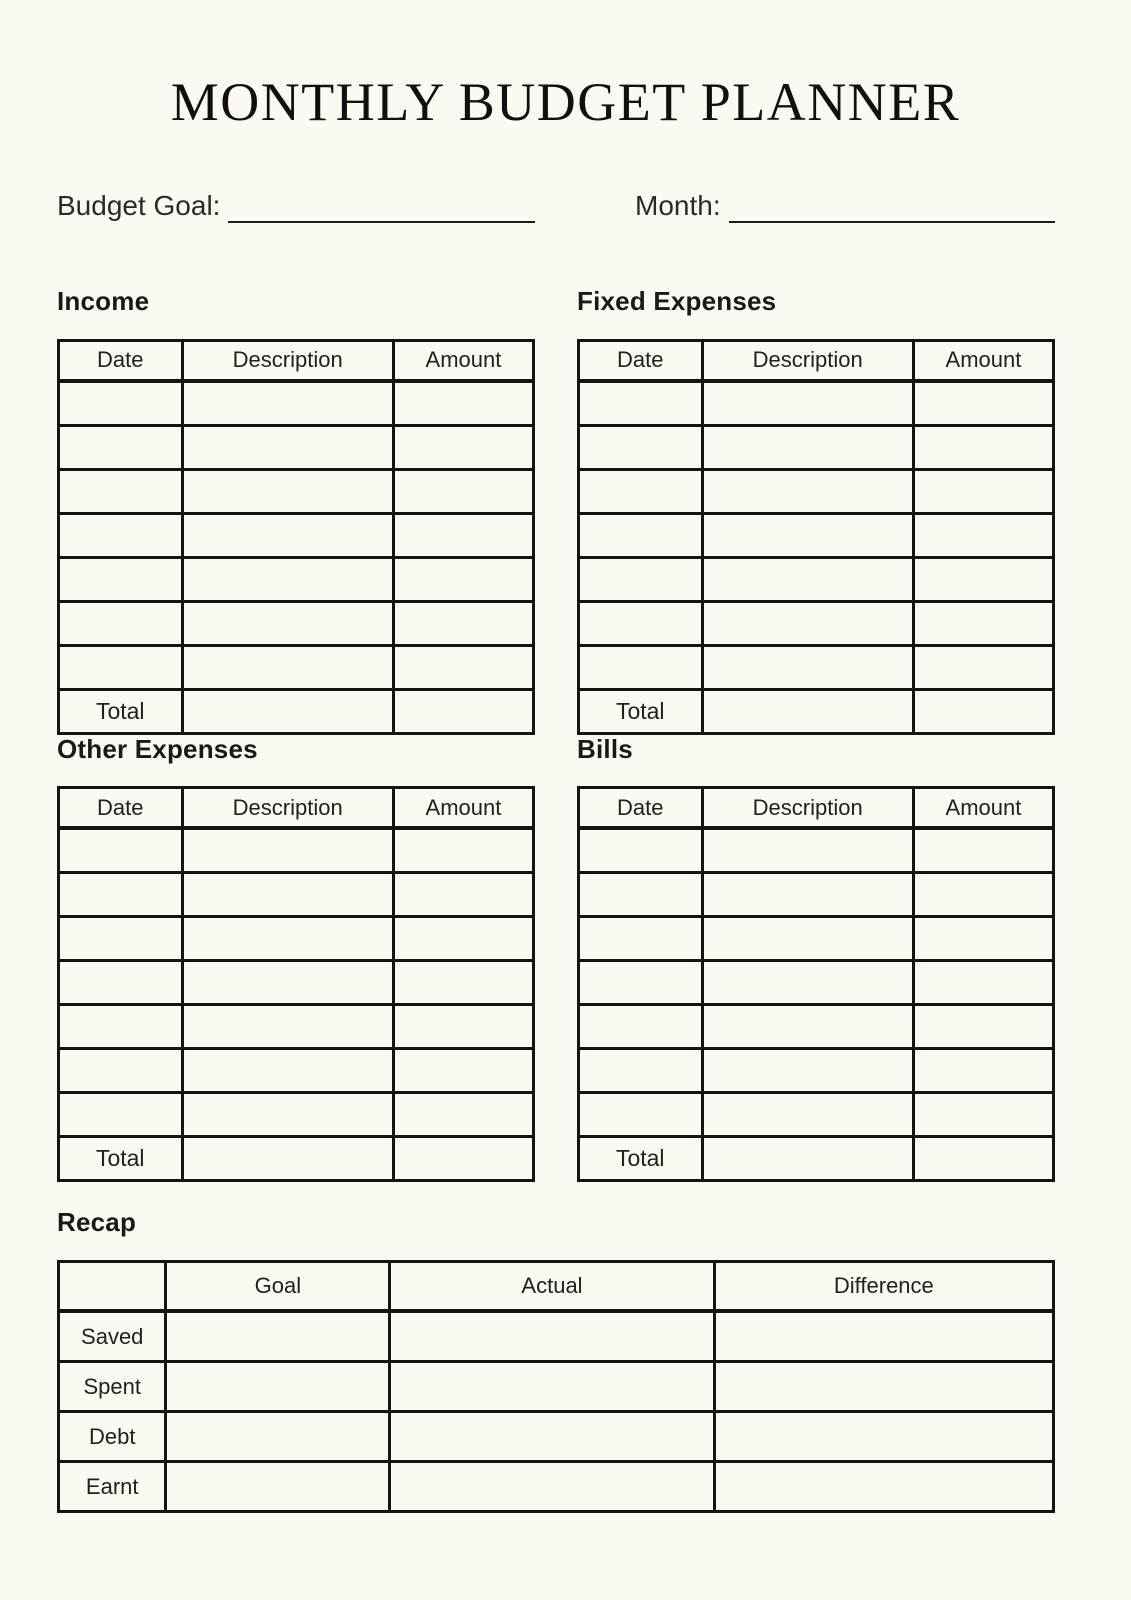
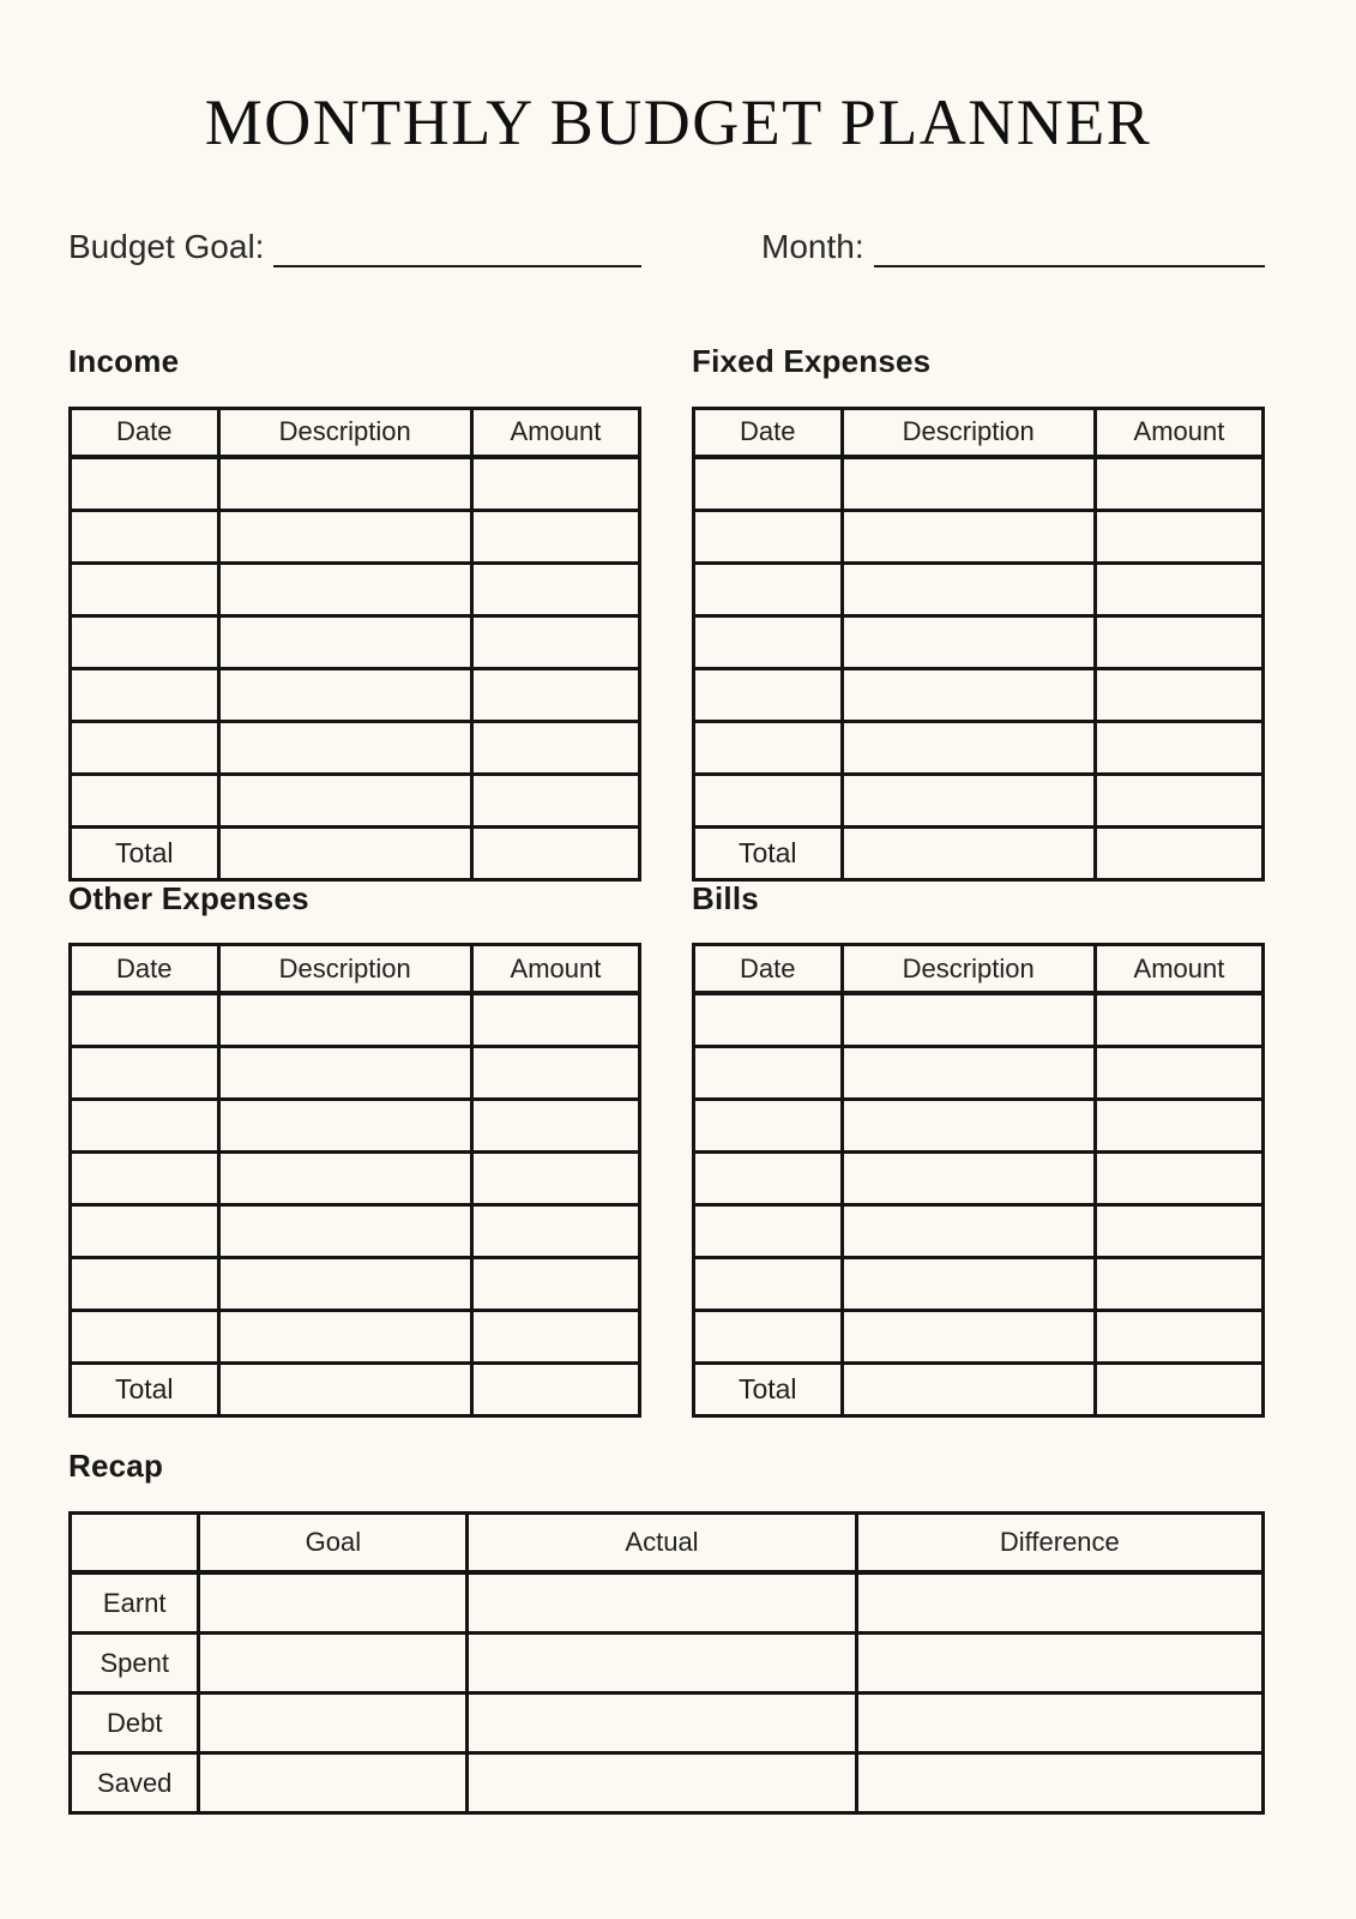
  MONTHLY BUDGET PLANNER
  Budget Goal:
  Month:
  Income
  Date	Description	Amount
  Total
  Fixed Expenses
  Date	Description	Amount
  Total
  Other Expenses
  Date	Description	Amount
  Total
  Bills
  Date	Description	Amount
  Total
  Recap
  	Goal	Actual	Difference
- Saved
+ Earnt
  Spent
  Debt
- Earnt
+ Saved
